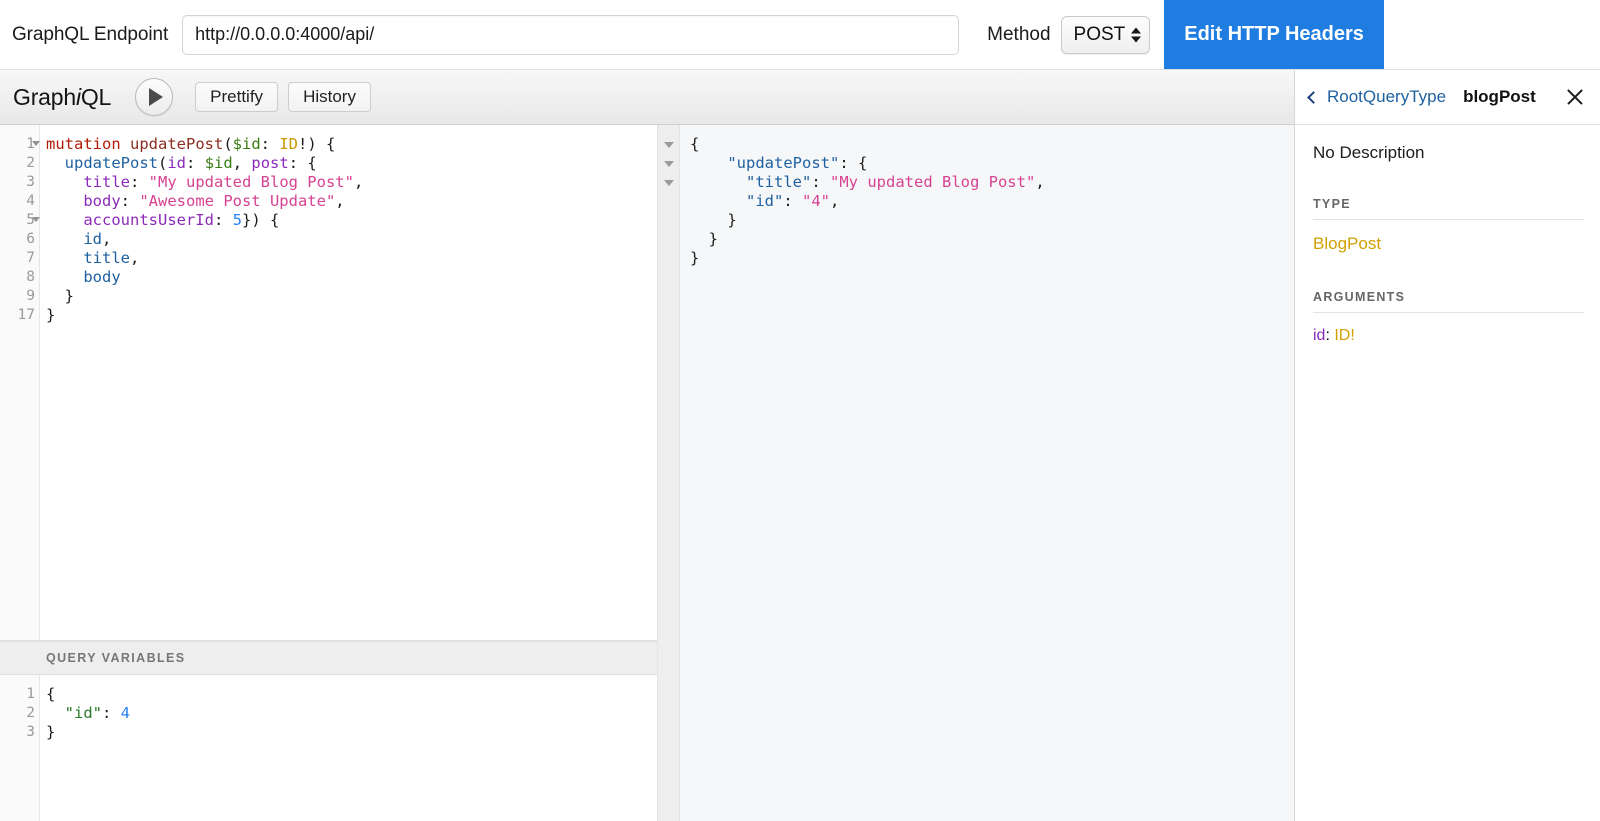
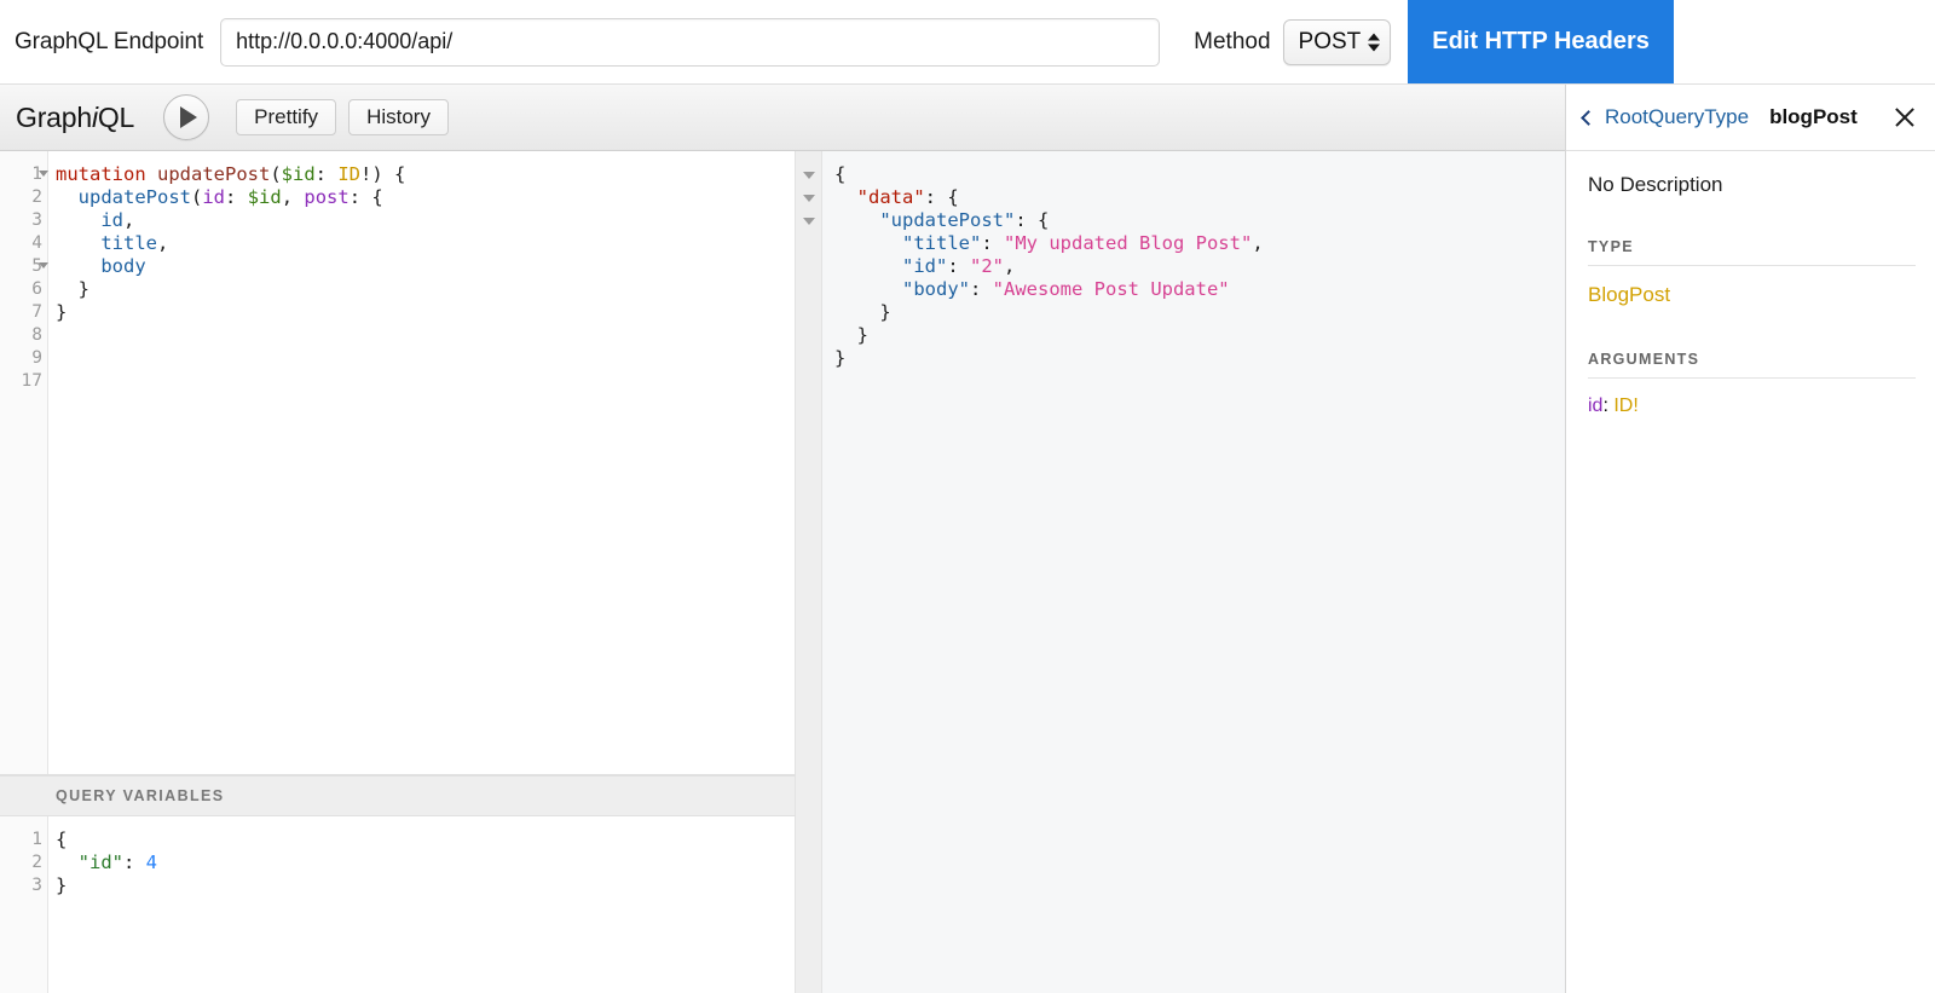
  GraphQL Endpoint
  http://0.0.0.0:4000/api/
  Method
  POST
  Edit HTTP Headers
  GraphiQL
  Prettify
  History
  1
  2
  3
  4
  5
  6
  7
  8
  9
  17
  mutation updatePost($id: ID!) {
  updatePost(id: $id, post: {
- title: "My updated Blog Post",
- body: "Awesome Post Update",
- accountsUserId: 5}) {
  id,
  title,
  body
  }
  }
  QUERY VARIABLES
  1
  2
  3
  {
  "id": 4
  }
  {
+ "data": {
  "updatePost": {
  "title": "My updated Blog Post",
- "id": "4",
+ "id": "2",
+ "body": "Awesome Post Update"
  }
  }
  }
  RootQueryType
  blogPost
  No Description
  TYPE
  BlogPost
  ARGUMENTS
  id: ID!
